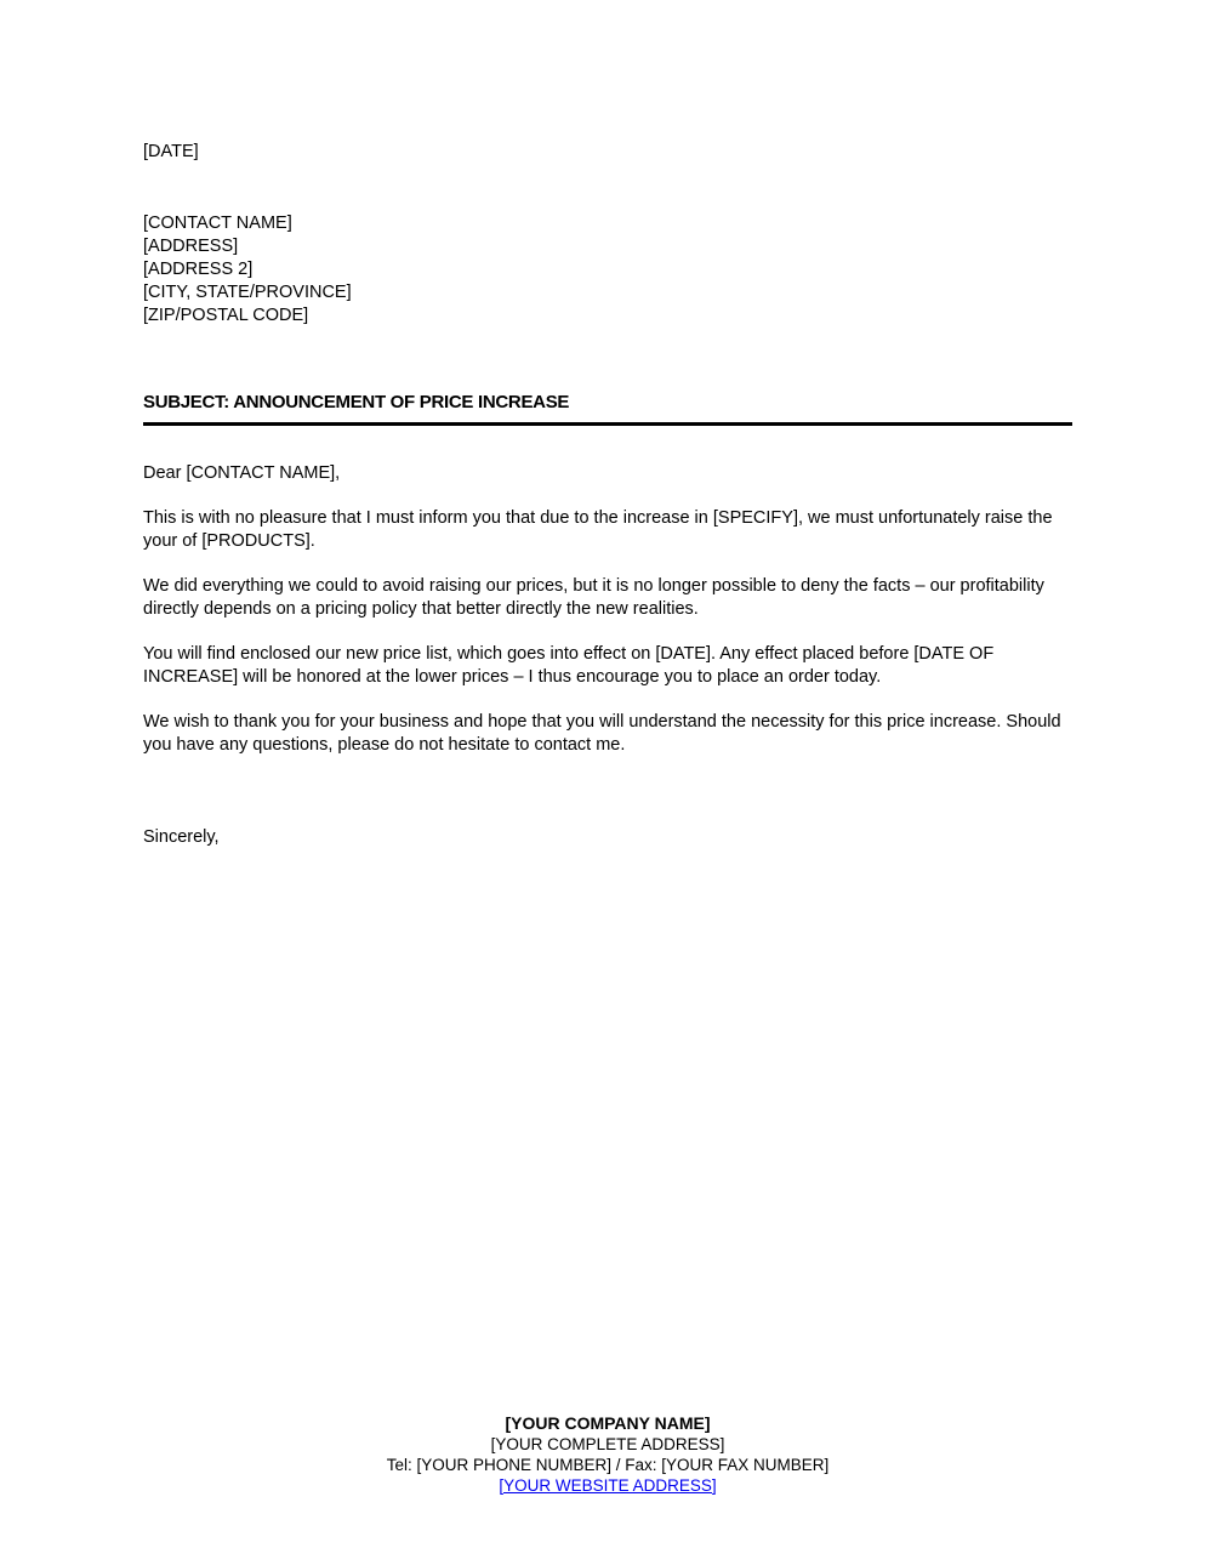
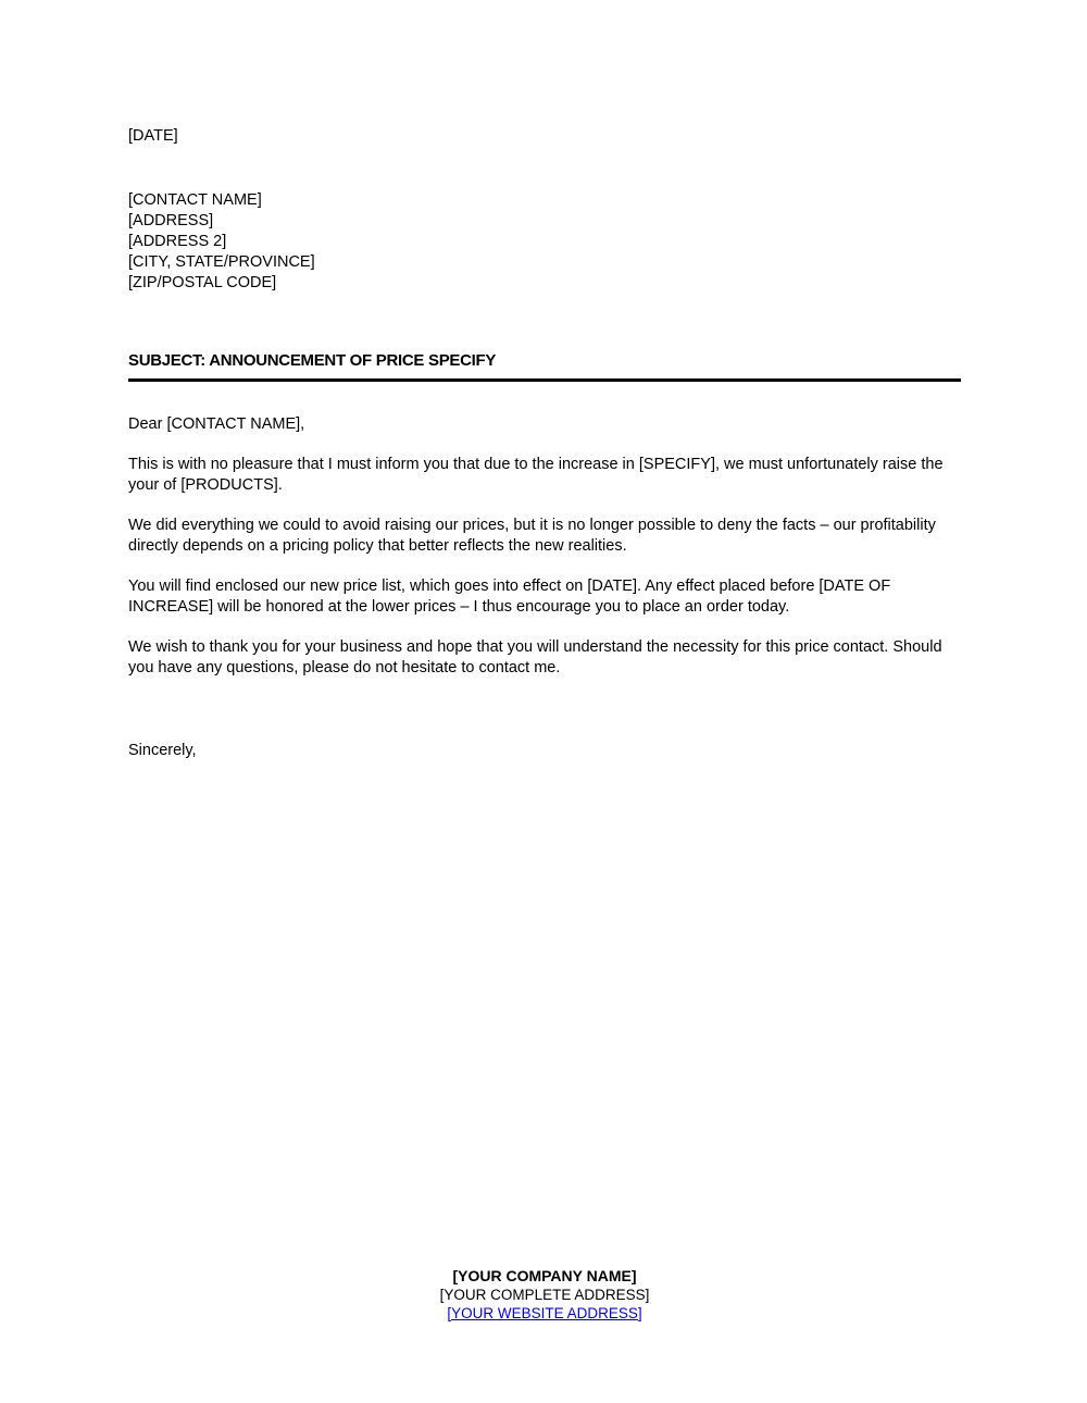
  [DATE]
  [CONTACT NAME]
  [ADDRESS]
  [ADDRESS 2]
  [CITY, STATE/PROVINCE]
  [ZIP/POSTAL CODE]
- SUBJECT: ANNOUNCEMENT OF PRICE INCREASE
+ SUBJECT: ANNOUNCEMENT OF PRICE SPECIFY
  Dear [CONTACT NAME],
  This is with no pleasure that I must inform you that due to the increase in [SPECIFY], we must unfortunately raise the your of [PRODUCTS].
- We did everything we could to avoid raising our prices, but it is no longer possible to deny the facts – our profitability directly depends on a pricing policy that better directly the new realities.
+ We did everything we could to avoid raising our prices, but it is no longer possible to deny the facts – our profitability directly depends on a pricing policy that better reflects the new realities.
  You will find enclosed our new price list, which goes into effect on [DATE]. Any effect placed before [DATE OF INCREASE] will be honored at the lower prices – I thus encourage you to place an order today.
- We wish to thank you for your business and hope that you will understand the necessity for this price increase. Should you have any questions, please do not hesitate to contact me.
+ We wish to thank you for your business and hope that you will understand the necessity for this price contact. Should you have any questions, please do not hesitate to contact me.
  Sincerely,
  [YOUR COMPANY NAME]
  [YOUR COMPLETE ADDRESS]
- Tel: [YOUR PHONE NUMBER] / Fax: [YOUR FAX NUMBER]
  [YOUR WEBSITE ADDRESS]
